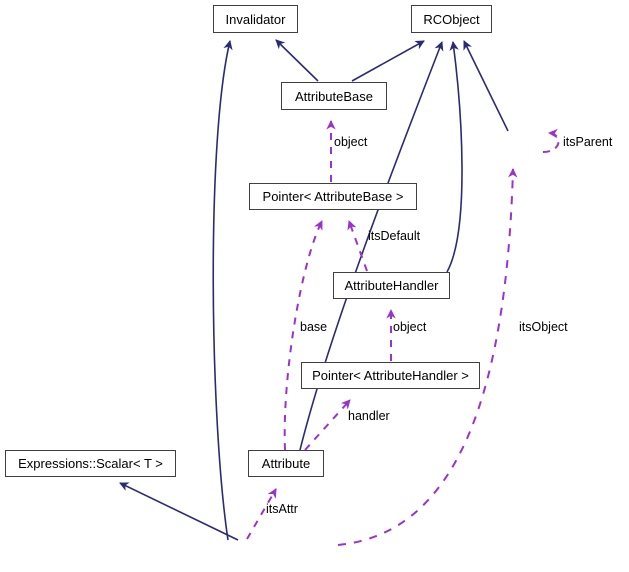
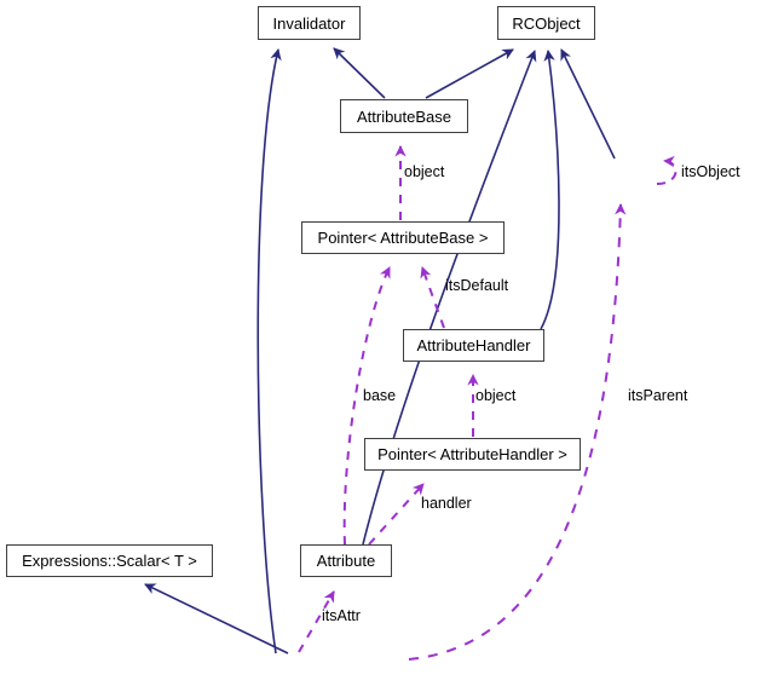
  Invalidator
  RCObject
  AttributeBase
  Pointer< AttributeBase >
  AttributeHandler
  Pointer< AttributeHandler >
  Expressions::Scalar< T >
  Attribute
  object
- itsParent
+ itsObject
  itsDefault
  base
  object
- itsObject
+ itsParent
  handler
  itsAttr
